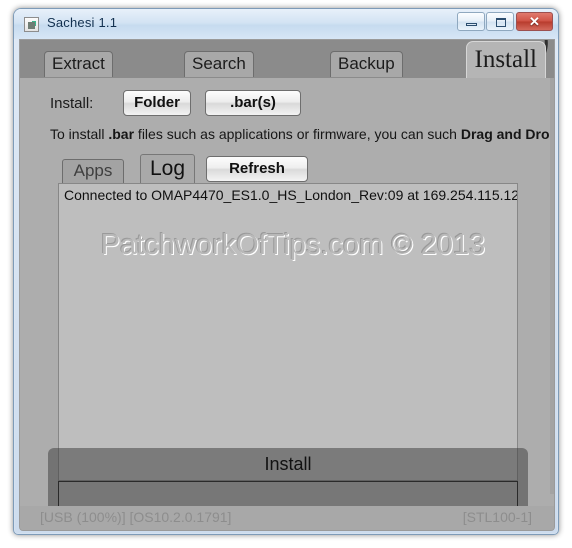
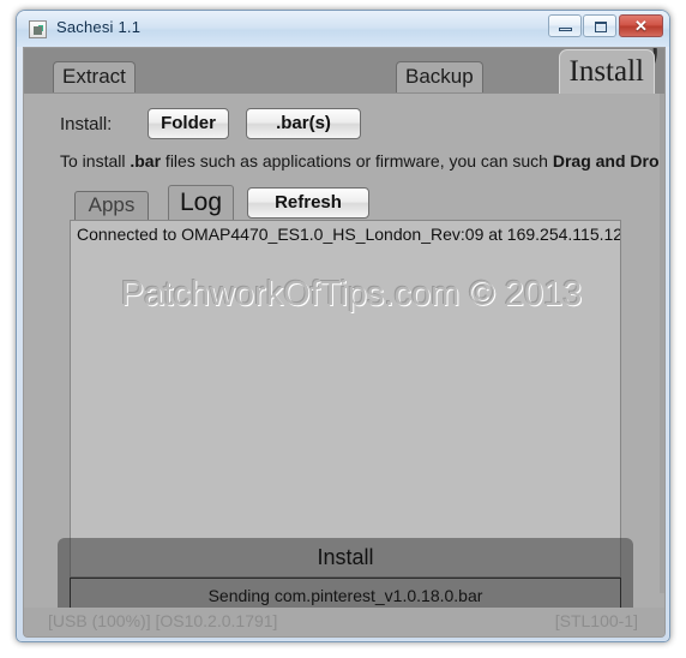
  Sachesi 1.1
  ✕
  Extract
- Search
  Backup
  Install
  Install:
  Folder
  .bar(s)
  To install .bar files such as applications or firmware, you can such Drag and Dro
  Apps
  Log
  Refresh
  Connected to OMAP4470_ES1.0_HS_London_Rev:09 at 169.254.115.12
  PatchworkOfTips.com © 2013
  Install
+ Sending com.pinterest_v1.0.18.0.bar
  [USB (100%)] [OS10.2.0.1791]
  [STL100-1]
